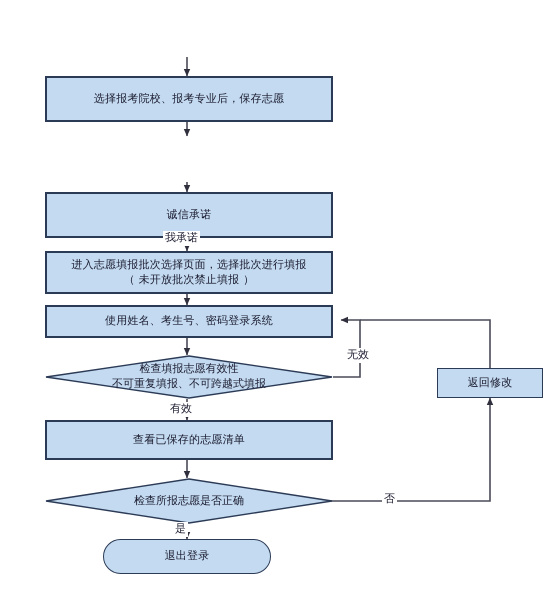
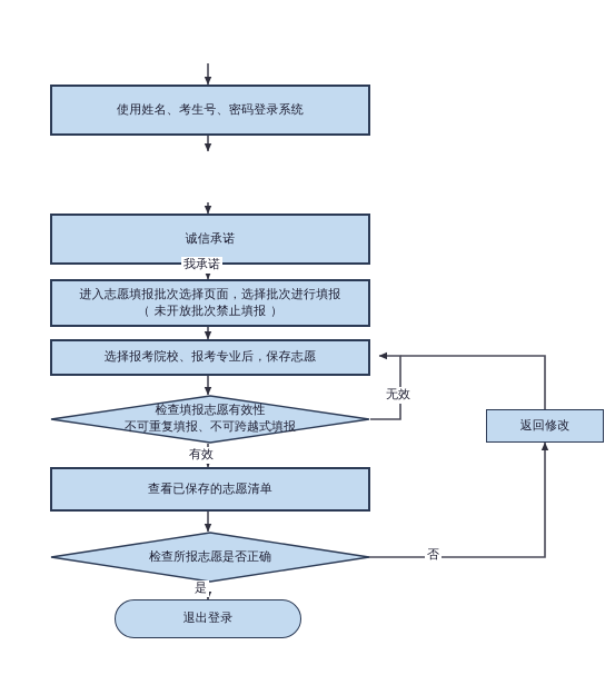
- 选择报考院校、报考专业后，保存志愿
+ 使用姓名、考生号、密码登录系统
  诚信承诺
  进入志愿填报批次选择页面，选择批次进行填报
  （ 未开放批次禁止填报 ）
- 使用姓名、考生号、密码登录系统
+ 选择报考院校、报考专业后，保存志愿
  检查填报志愿有效性
  不可重复填报、不可跨越式填报
  查看已保存的志愿清单
  检查所报志愿是否正确
  退出登录
  返回修改
  我承诺
  无效
  有效
  是
  否
